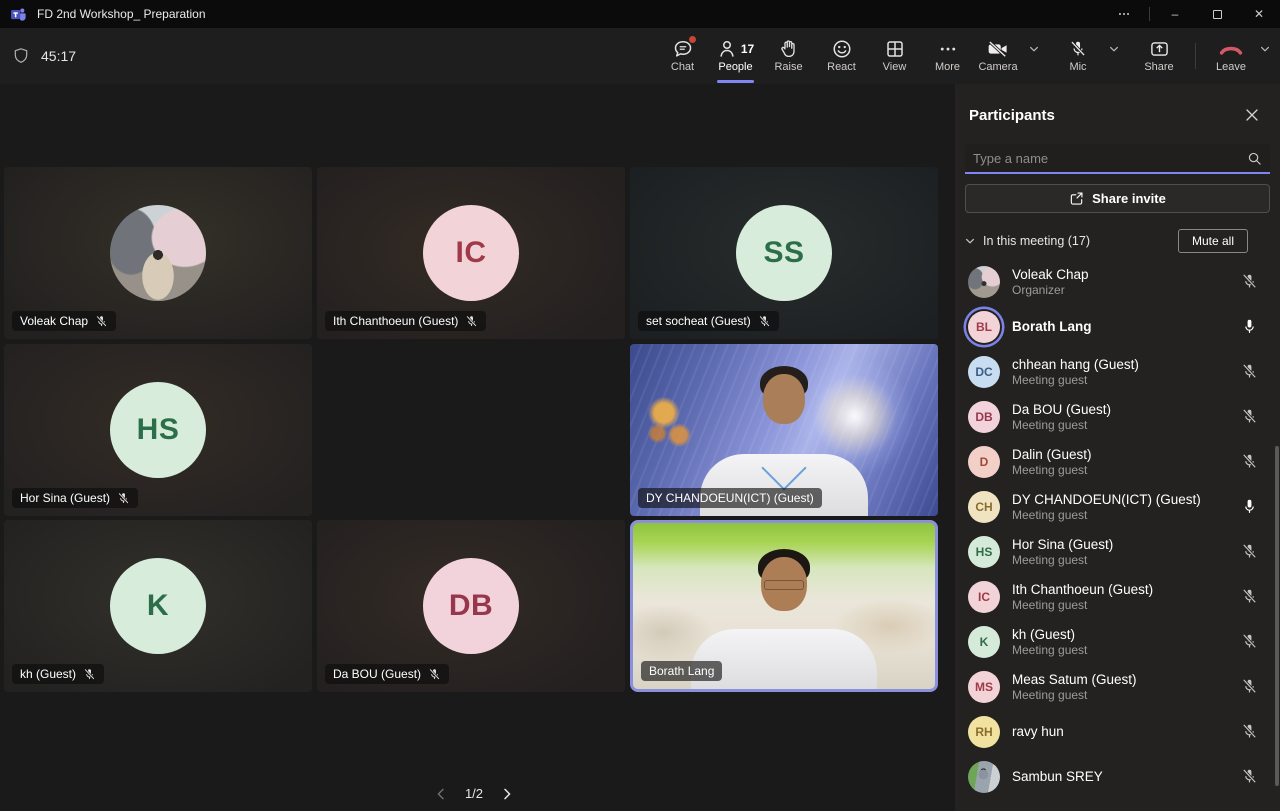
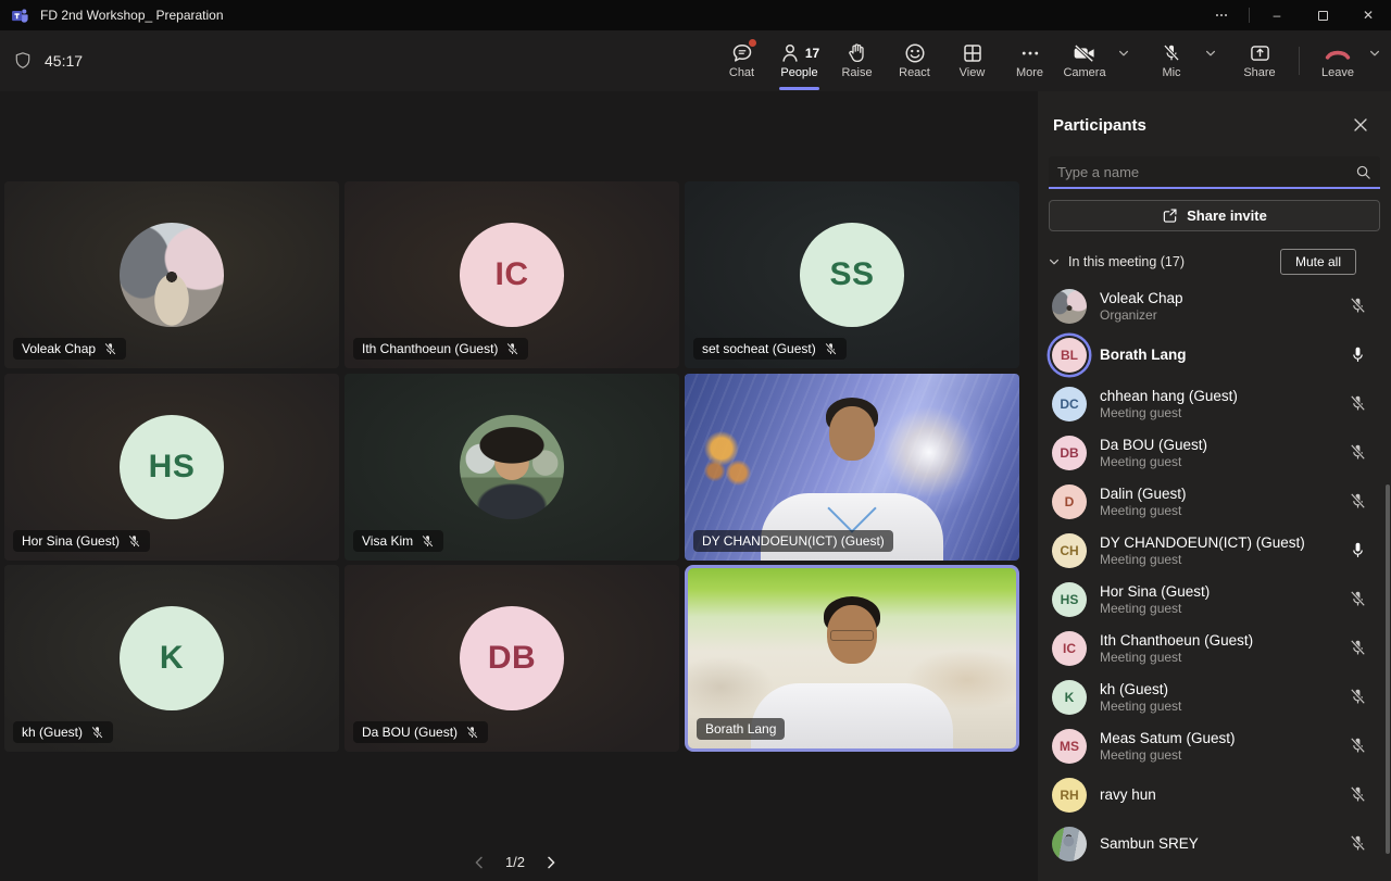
  FD 2nd Workshop_ Preparation
  –
  ✕
  45:17
  Chat
  17
  People
  Raise
  React
  View
  More
  Camera
  Mic
  Share
  Leave
  Voleak Chap
  IC
  Ith Chanthoeun (Guest)
  SS
  set socheat (Guest)
  HS
  Hor Sina (Guest)
+ Visa Kim
  DY CHANDOEUN(ICT) (Guest)
  K
  kh (Guest)
  DB
  Da BOU (Guest)
  Borath Lang
  1/2
  Participants
  Type a name
  Share invite
  In this meeting (17)
  Mute all
  Voleak Chap
  Organizer
  BL
  Borath Lang
  DC
  chhean hang (Guest)
  Meeting guest
  DB
  Da BOU (Guest)
  Meeting guest
  D
  Dalin (Guest)
  Meeting guest
  CH
  DY CHANDOEUN(ICT) (Guest)
  Meeting guest
  HS
  Hor Sina (Guest)
  Meeting guest
  IC
  Ith Chanthoeun (Guest)
  Meeting guest
  K
  kh (Guest)
  Meeting guest
  MS
  Meas Satum (Guest)
  Meeting guest
  RH
  ravy hun
  Sambun SREY
